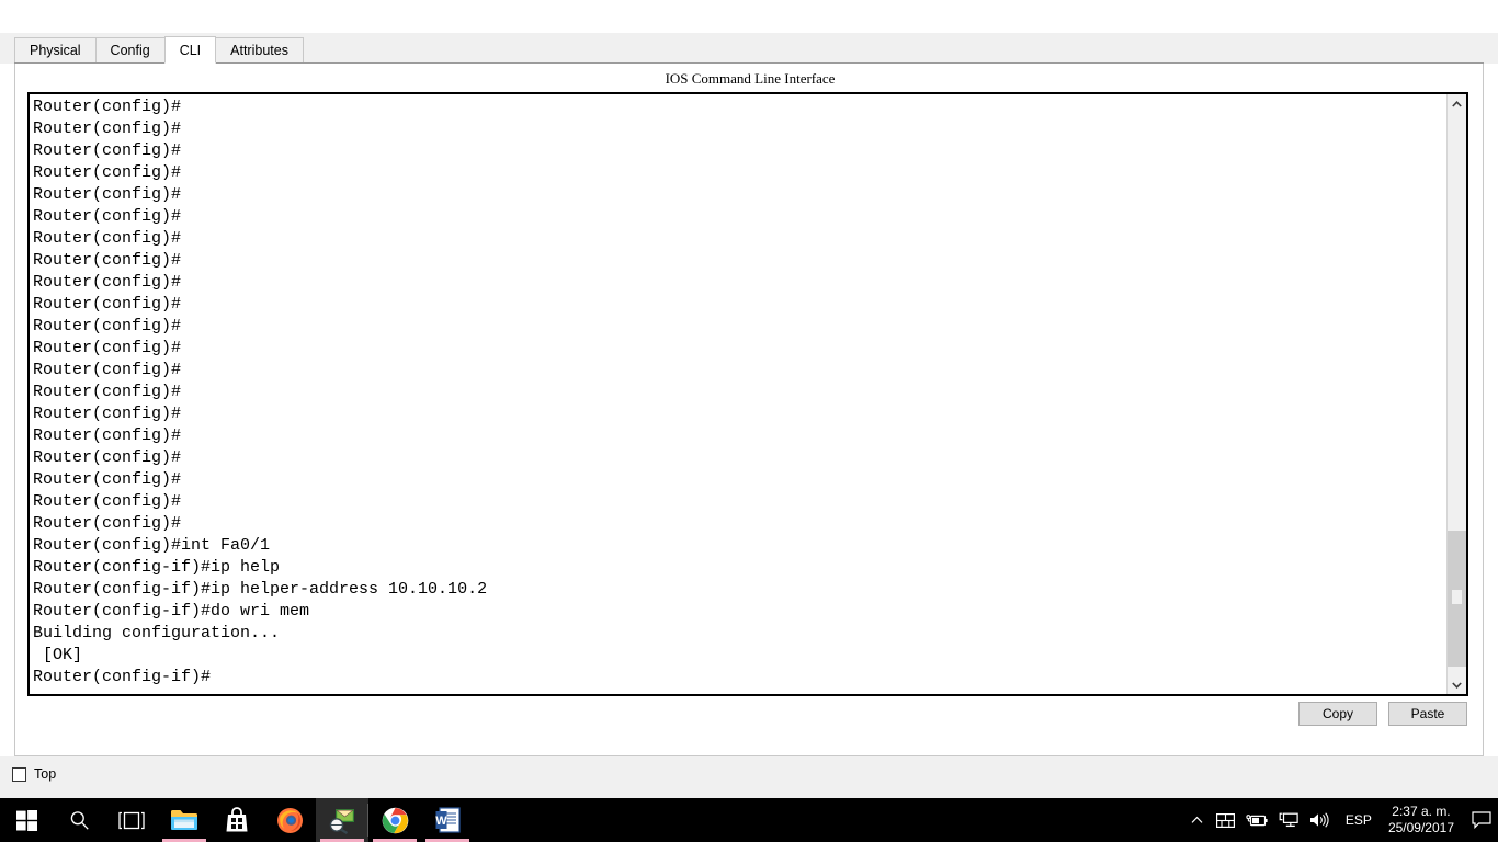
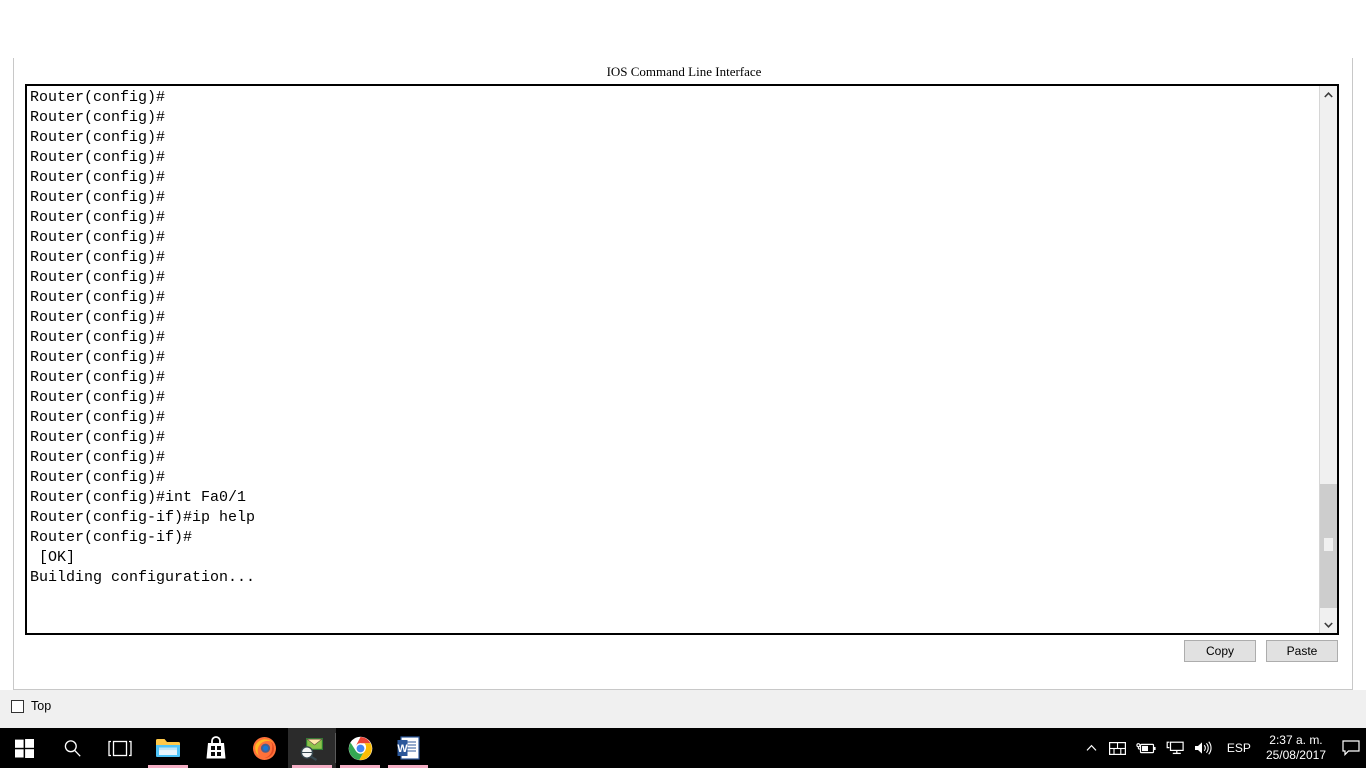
- Physical
- Config
- CLI
- Attributes
  IOS Command Line Interface
  Router(config)#
  Router(config)#
  Router(config)#
  Router(config)#
  Router(config)#
  Router(config)#
  Router(config)#
  Router(config)#
  Router(config)#
  Router(config)#
  Router(config)#
  Router(config)#
  Router(config)#
  Router(config)#
  Router(config)#
  Router(config)#
  Router(config)#
  Router(config)#
  Router(config)#
  Router(config)#
  Router(config)#int Fa0/1
  Router(config-if)#ip help
- Router(config-if)#ip helper-address 10.10.10.2
- Router(config-if)#do wri mem
- Building configuration...
+ Router(config-if)#
  [OK]
- Router(config-if)#
+ Building configuration...
  Copy
  Paste
  Top
  W
  ESP
  2:37 a. m.
- 25/09/2017
+ 25/08/2017
